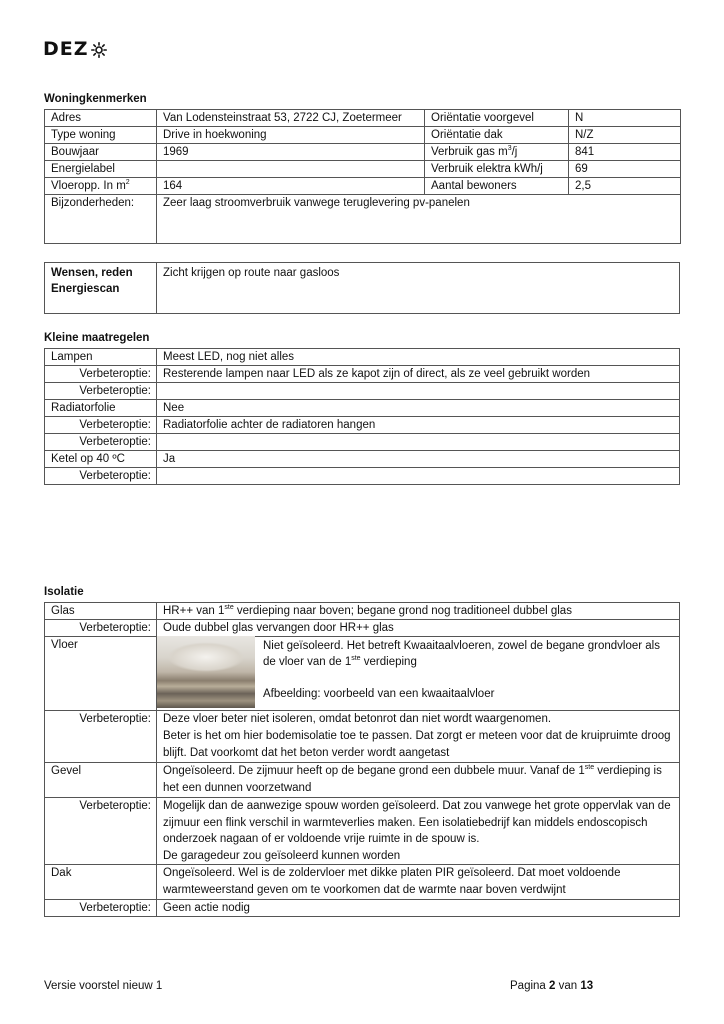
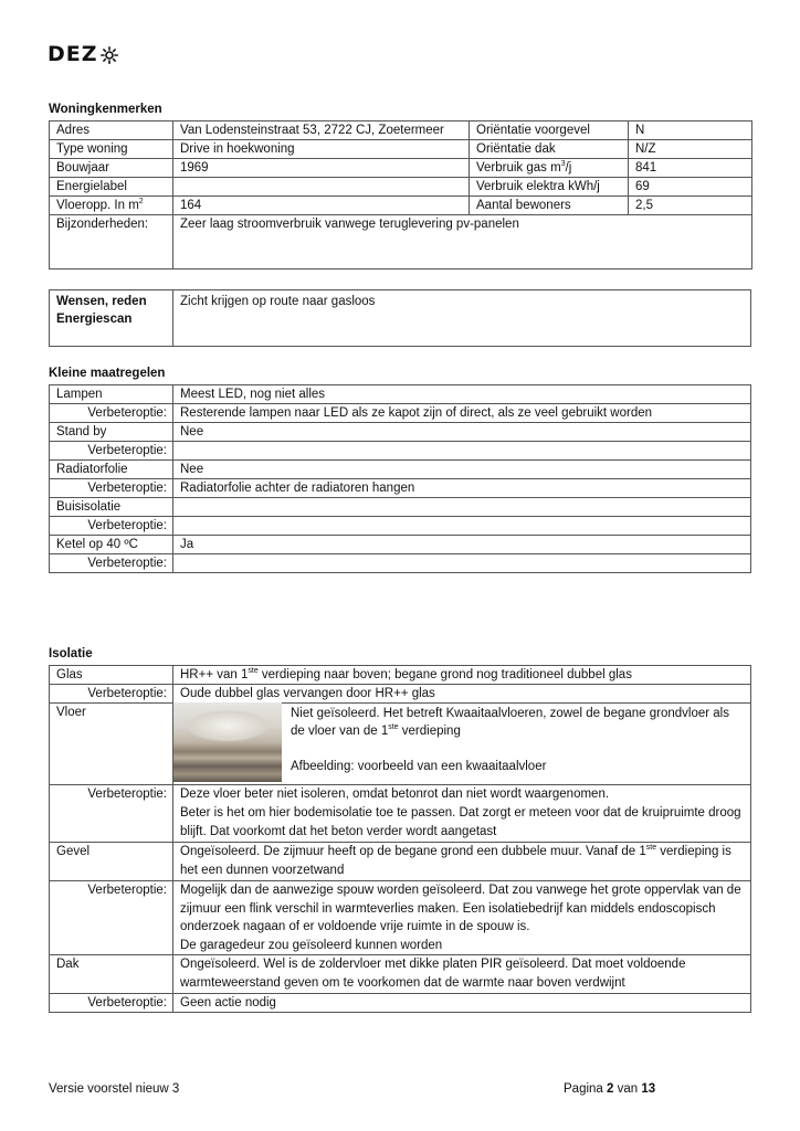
  DEZ
  Woningkenmerken
  Adres	Van Lodensteinstraat 53, 2722 CJ, Zoetermeer	Oriëntatie voorgevel	N
  Type woning	Drive in hoekwoning	Oriëntatie dak	N/Z
  Bouwjaar	1969	Verbruik gas m /j	841
  Energielabel		Verbruik elektra kWh/j	69
  Vloeropp. In m	164	Aantal bewoners	2,5
  Bijzonderheden:	Zeer laag stroomverbruik vanwege teruglevering pv-panelen
  Wensen, reden Energiescan	Zicht krijgen op route naar gasloos
  Kleine maatregelen
  Lampen	Meest LED, nog niet alles
  Verbeteroptie:	Resterende lampen naar LED als ze kapot zijn of direct, als ze veel gebruikt worden
+ Stand by	Nee
  Verbeteroptie:
  Radiatorfolie	Nee
  Verbeteroptie:	Radiatorfolie achter de radiatoren hangen
+ Buisisolatie
  Verbeteroptie:
  Ketel op 40 ºC	Ja
  Verbeteroptie:
  Isolatie
  Glas	HR++ van 1 verdieping naar boven; begane grond nog traditioneel dubbel glas
  Verbeteroptie:	Oude dubbel glas vervangen door HR++ glas
  Vloer	Niet geïsoleerd. Het betreft Kwaaitaalvloeren, zowel de begane grondvloer als de vloer van de 1 verdieping Afbeelding: voorbeeld van een kwaaitaalvloer
  Verbeteroptie:	Deze vloer beter niet isoleren, omdat betonrot dan niet wordt waargenomen. Beter is het om hier bodemisolatie toe te passen. Dat zorgt er meteen voor dat de kruipruimte droog blijft. Dat voorkomt dat het beton verder wordt aangetast
  Gevel	Ongeïsoleerd. De zijmuur heeft op de begane grond een dubbele muur. Vanaf de 1 verdieping is het een dunnen voorzetwand
  Verbeteroptie:	Mogelijk dan de aanwezige spouw worden geïsoleerd. Dat zou vanwege het grote oppervlak van de zijmuur een flink verschil in warmteverlies maken. Een isolatiebedrijf kan middels endoscopisch onderzoek nagaan of er voldoende vrije ruimte in de spouw is. De garagedeur zou geïsoleerd kunnen worden
  Dak	Ongeïsoleerd. Wel is de zoldervloer met dikke platen PIR geïsoleerd. Dat moet voldoende warmteweerstand geven om te voorkomen dat de warmte naar boven verdwijnt
  Verbeteroptie:	Geen actie nodig
- Versie voorstel nieuw 1
+ Versie voorstel nieuw 3
  Pagina 2 van 13
